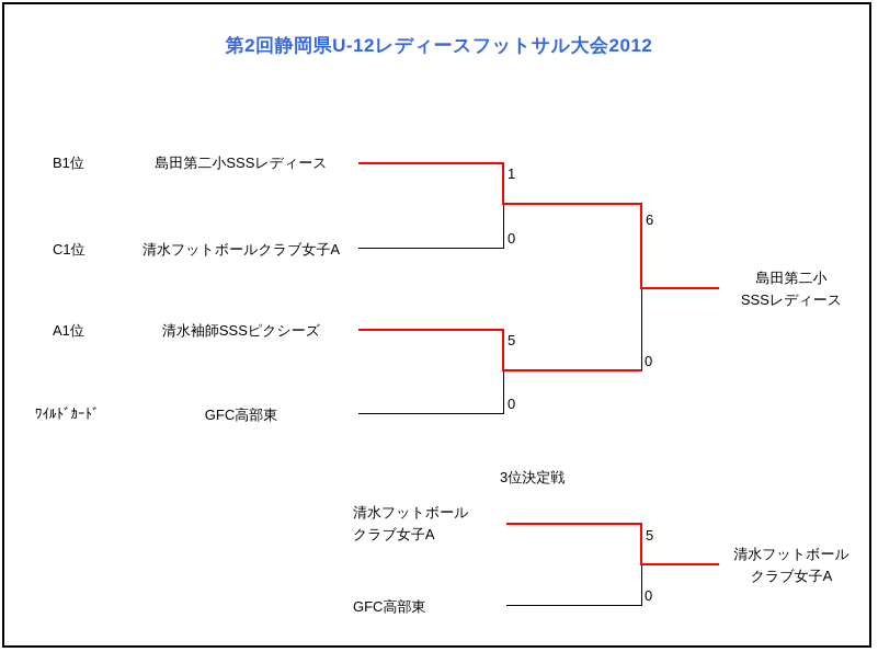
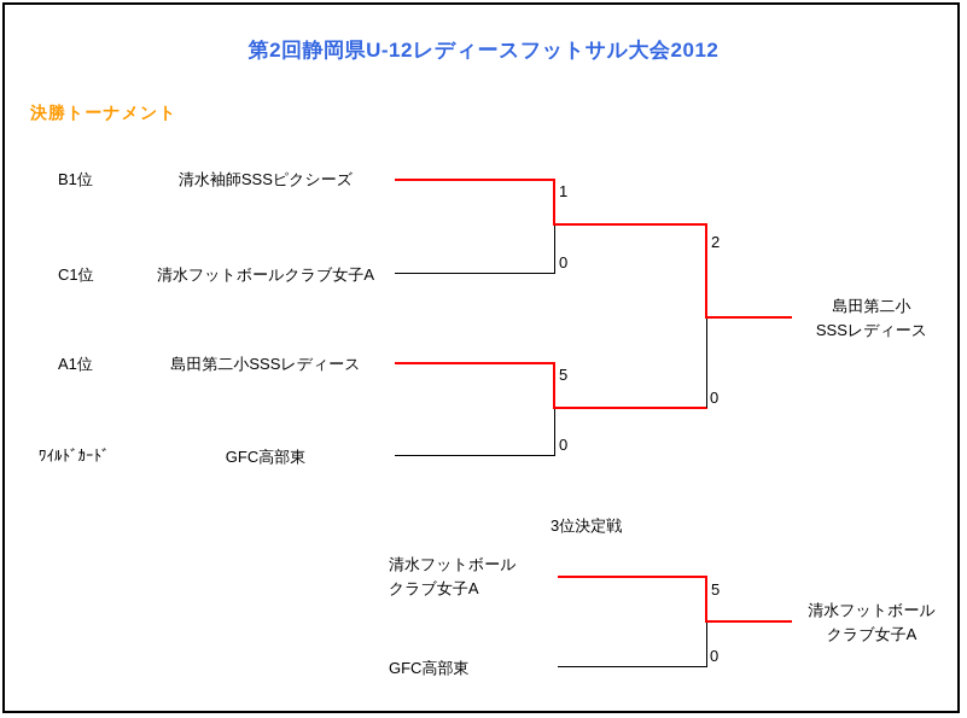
  第2回静岡県U-12レディースフットサル大会2012
+ 決勝トーナメント
  B1位
  C1位
  A1位
  ﾜｲﾙﾄﾞｶｰﾄﾞ
- 島田第二小SSSレディース
+ 清水袖師SSSピクシーズ
  清水フットボールクラブ女子A
- 清水袖師SSSピクシーズ
+ 島田第二小SSSレディース
  GFC高部東
  1
  0
  5
  0
- 6
+ 2
  0
  島田第二小
  SSSレディース
  3位決定戦
  清水フットボール
  クラブ女子A
  GFC高部東
  5
  0
  清水フットボール
  クラブ女子A
